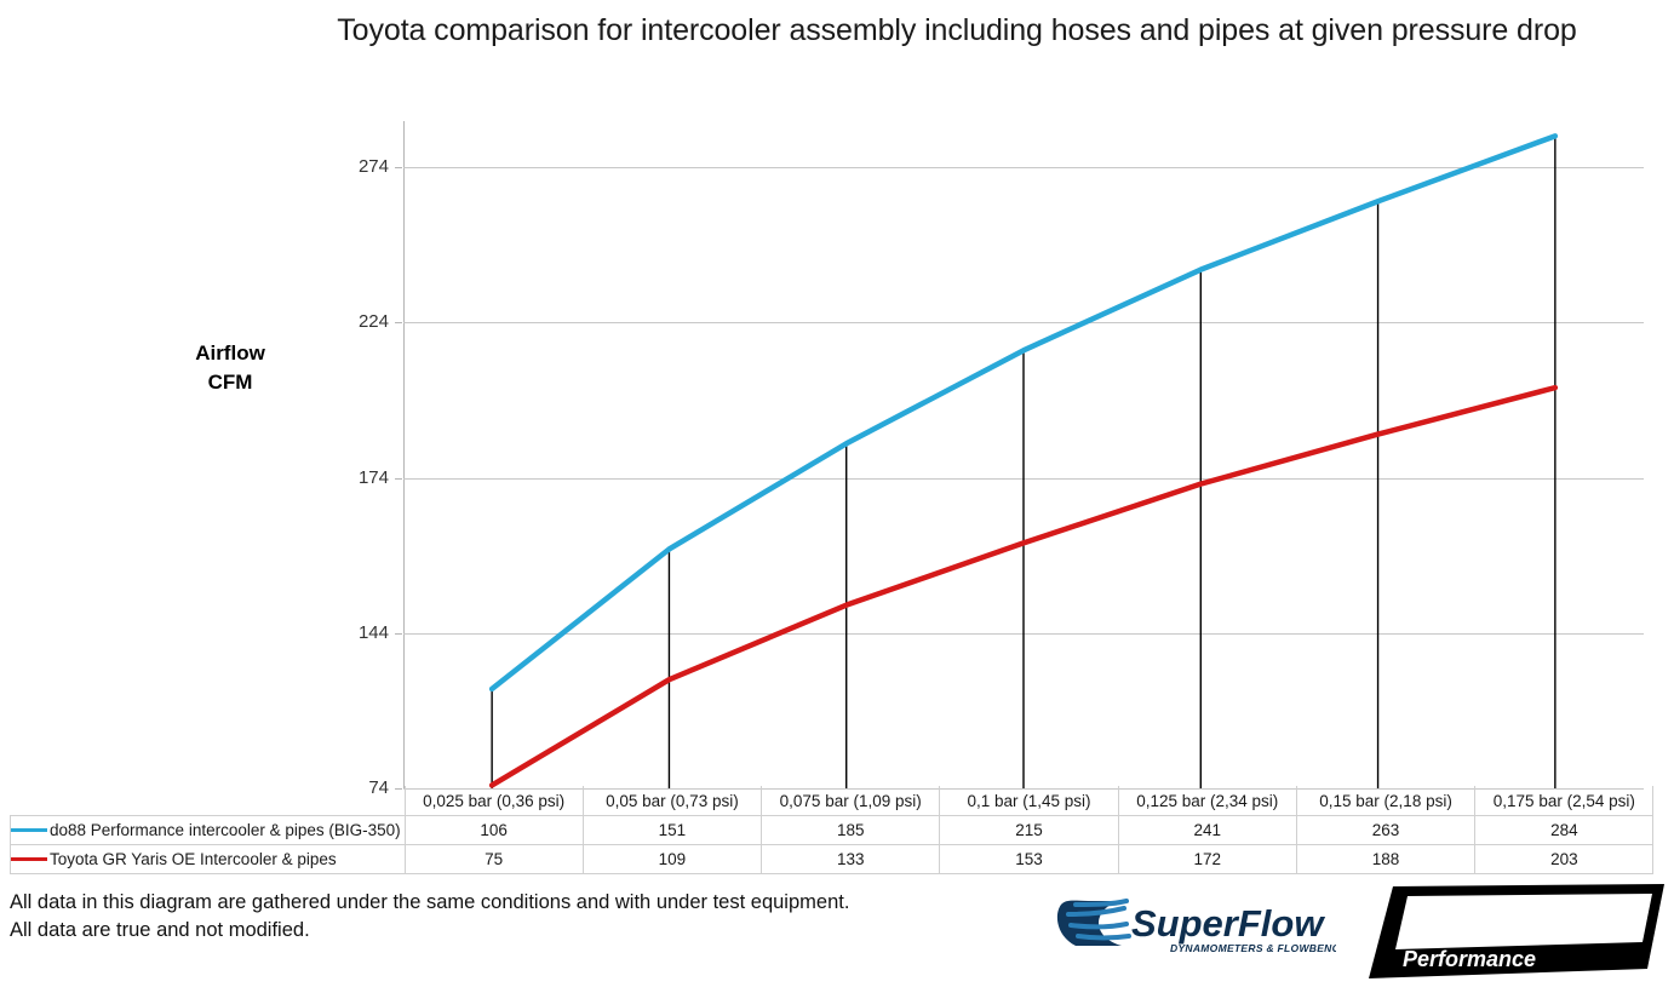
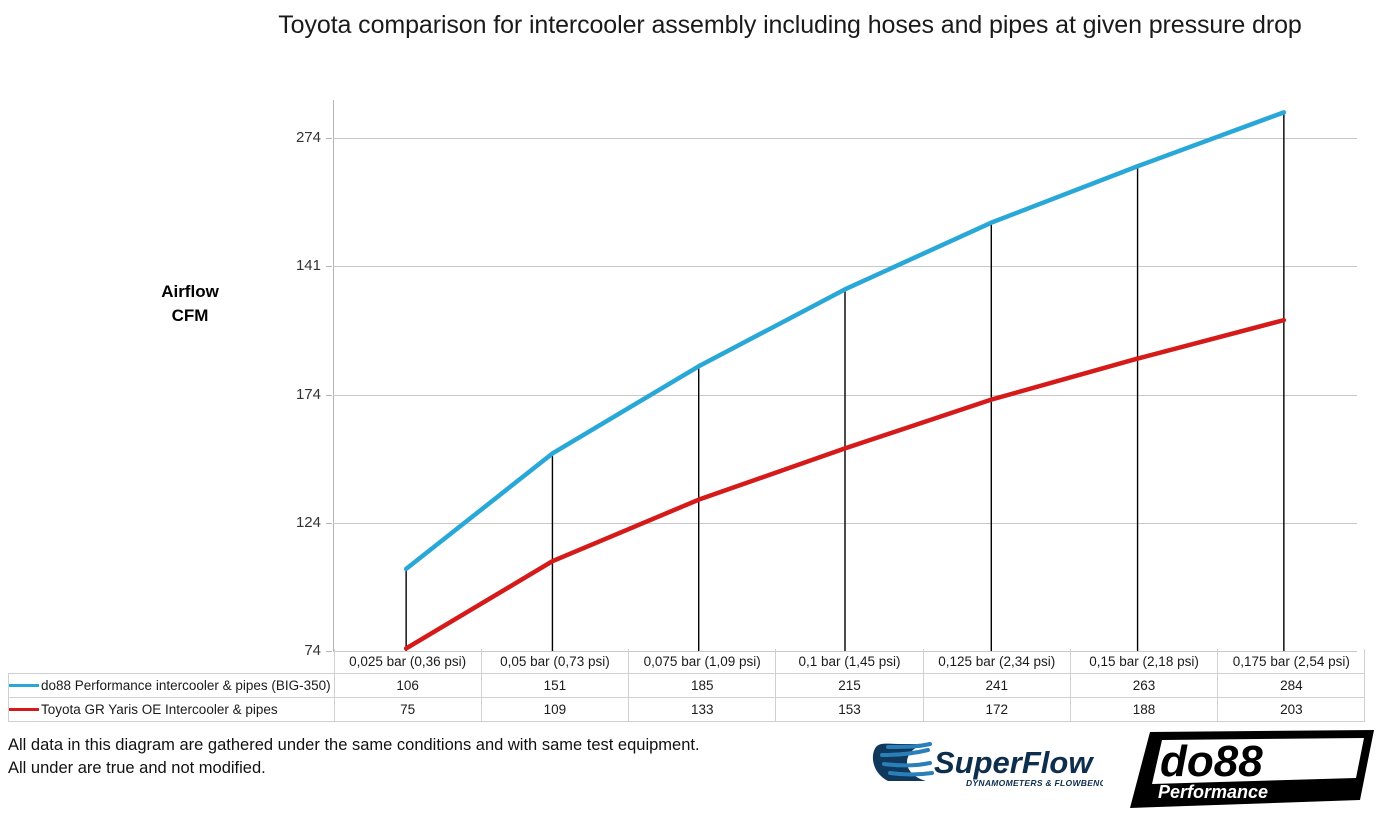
  Toyota comparison for intercooler assembly including hoses and pipes at given pressure drop
  Airflow
  CFM
  74
- 144
+ 124
  174
- 224
+ 141
  274
  	0,025 bar (0,36 psi)	0,05 bar (0,73 psi)	0,075 bar (1,09 psi)	0,1 bar (1,45 psi)	0,125 bar (2,34 psi)	0,15 bar (2,18 psi)	0,175 bar (2,54 psi)
  do88 Performance intercooler & pipes (BIG-350)	106	151	185	215	241	263	284
  Toyota GR Yaris OE Intercooler & pipes	75	109	133	153	172	188	203
- All data in this diagram are gathered under the same conditions and with under test equipment.
+ All data in this diagram are gathered under the same conditions and with same test equipment.
- All data are true and not modified.
+ All under are true and not modified.
  SuperFlow
  DYNAMOMETERS & FLOWBENC
+ do88
  Performance
